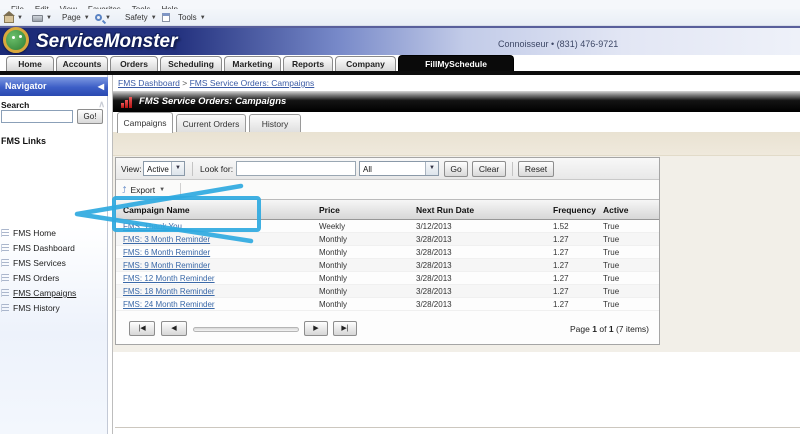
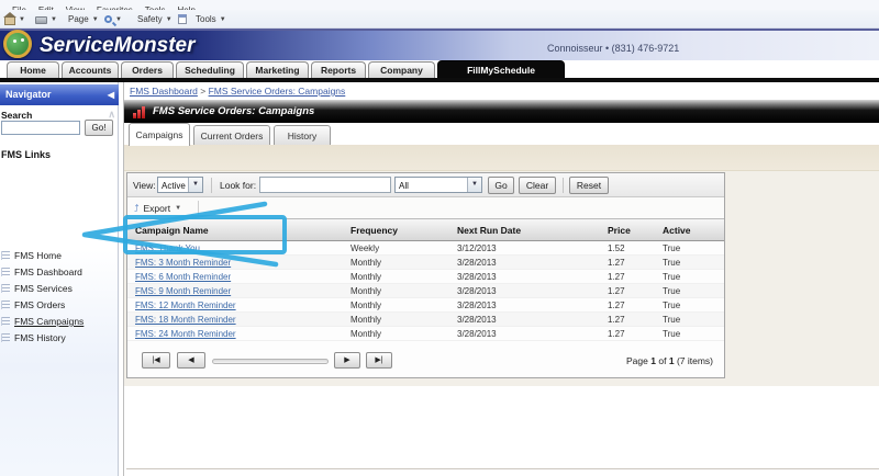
  Page
  Safety
  Tools
  ServiceMonster
  Connoisseur • (831) 476-9721
  Home
  Accounts
  Orders
  Scheduling
  Marketing
  Reports
  Company
  FillMySchedule
  Navigator
  ◀
  Search
  Go!
  ∧
  FMS Links
  FMS Home
  FMS Dashboard
  FMS Services
  FMS Orders
  FMS Campaigns
  FMS History
  FMS Dashboard > FMS Service Orders: Campaigns
  FMS Service Orders: Campaigns
  Campaigns
  Current Orders
  History
  View:
  Active
  Look for:
  All
  Go
  Clear
  Reset
  ⤴
  Export
  Campaign Name
- Price
+ Frequency
  Next Run Date
- Frequency
+ Price
  Active
  Weekly
  3/12/2013
  1.52
  True
  FMS: 3 Month Reminder
  Monthly
  3/28/2013
  1.27
  True
  FMS: 6 Month Reminder
  Monthly
  3/28/2013
  1.27
  True
  FMS: 9 Month Reminder
  Monthly
  3/28/2013
  1.27
  True
  FMS: 12 Month Reminder
  Monthly
  3/28/2013
  1.27
  True
  FMS: 18 Month Reminder
  Monthly
  3/28/2013
  1.27
  True
  FMS: 24 Month Reminder
  Monthly
  3/28/2013
  1.27
  True
  Page 1 of 1 (7 items)
